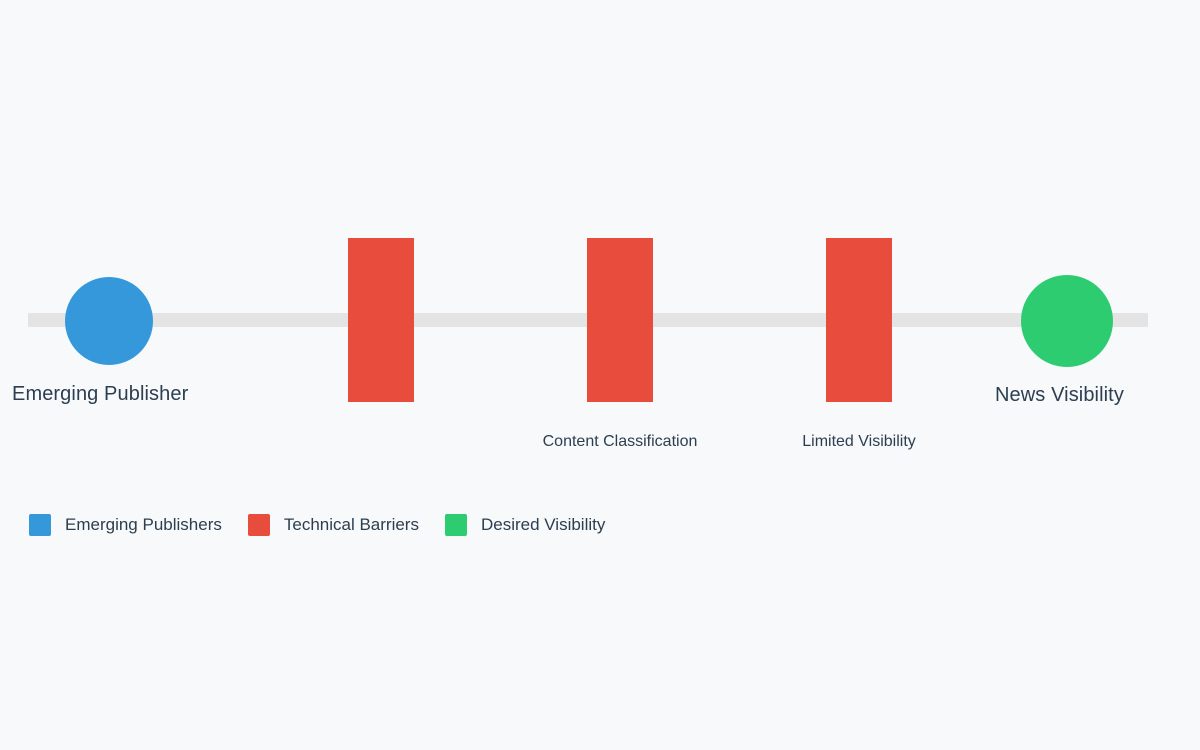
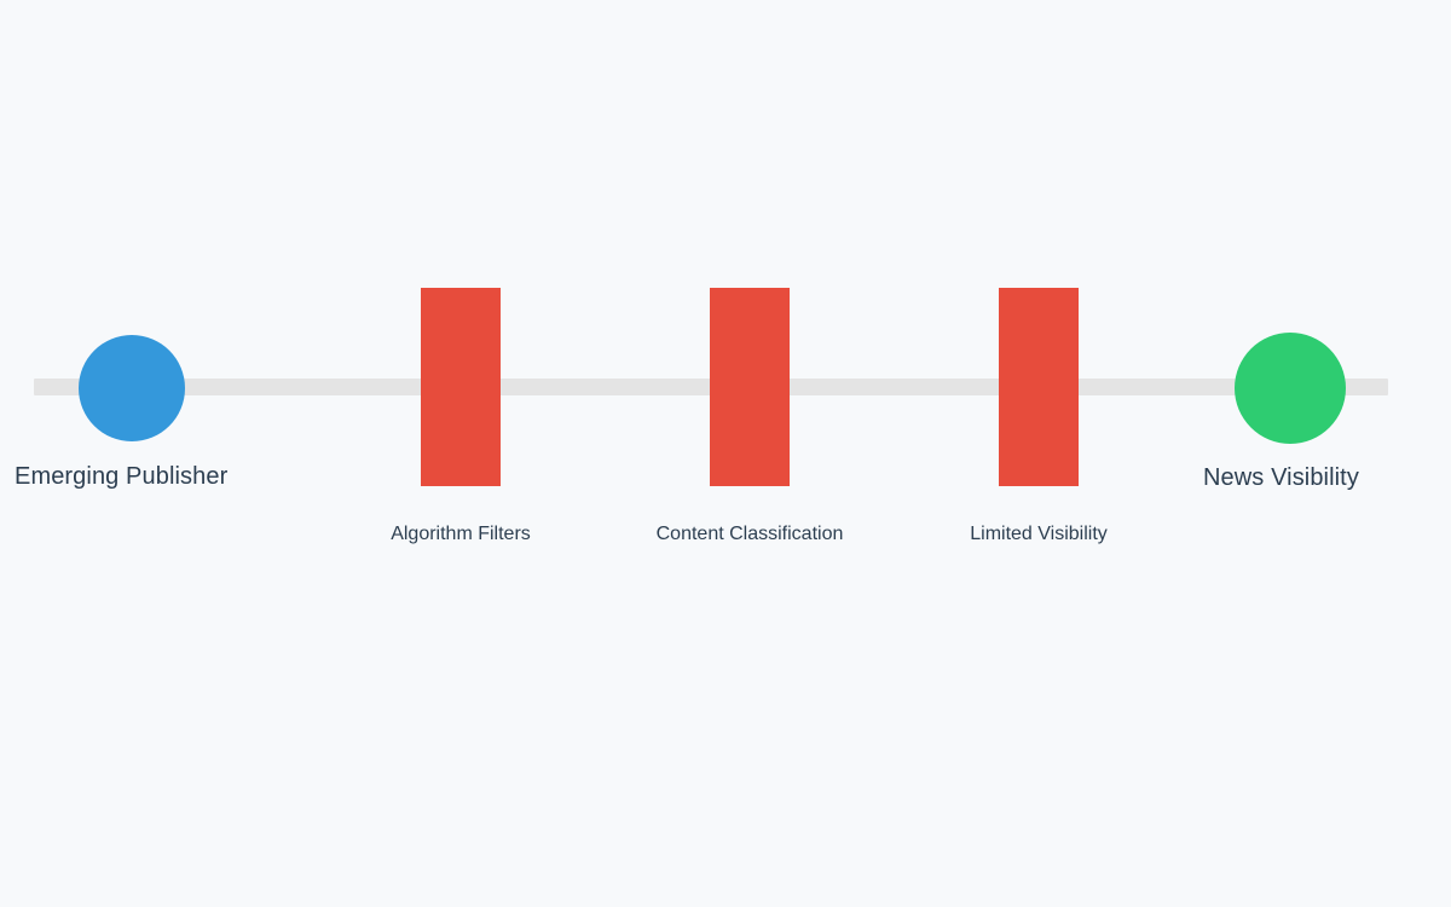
  Emerging Publisher
+ Algorithm Filters
  Content Classification
  Limited Visibility
  News Visibility
- Emerging Publishers
- Technical Barriers
- Desired Visibility
